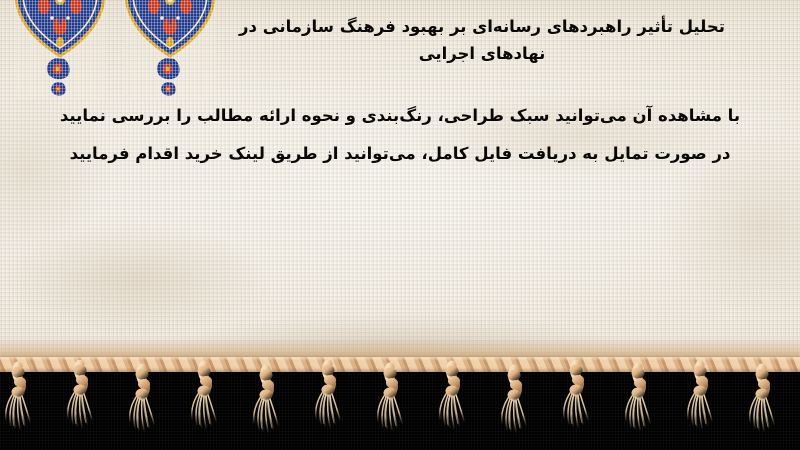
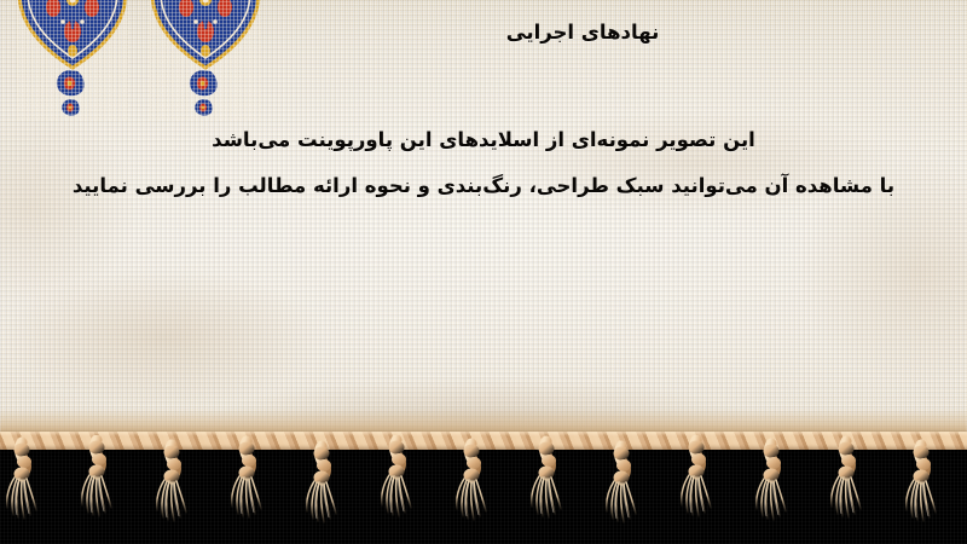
- تحلیل تأثیر راهبردهای رسانه‌ای بر بهبود فرهنگ سازمانی در
  نهادهای اجرایی
+ این تصویر نمونه‌ای از اسلایدهای این پاورپوینت می‌باشد
  با مشاهده آن می‌توانید سبک طراحی، رنگ‌بندی و نحوه ارائه مطالب را بررسی نمایید
- در صورت تمایل به دریافت فایل کامل، می‌توانید از طریق لینک خرید اقدام فرمایید
